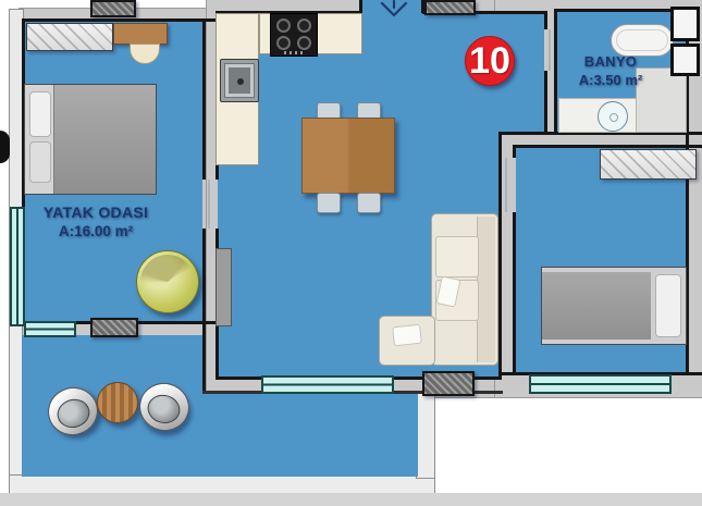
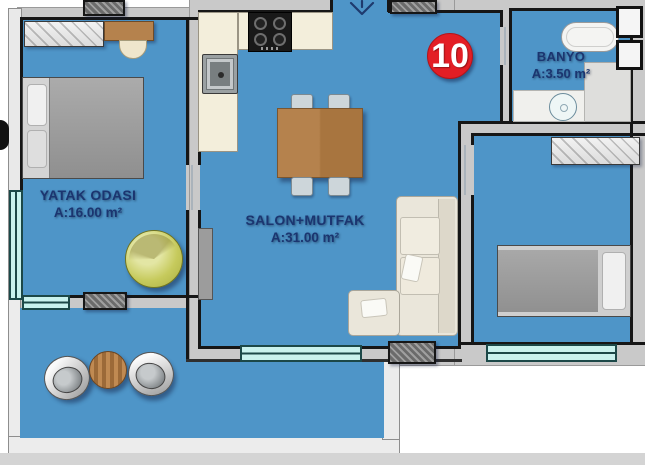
  10
  YATAK ODASI
  A:16.00 m²
+ SALON+MUTFAK
+ A:31.00 m²
  BANYO
  A:3.50 m²
